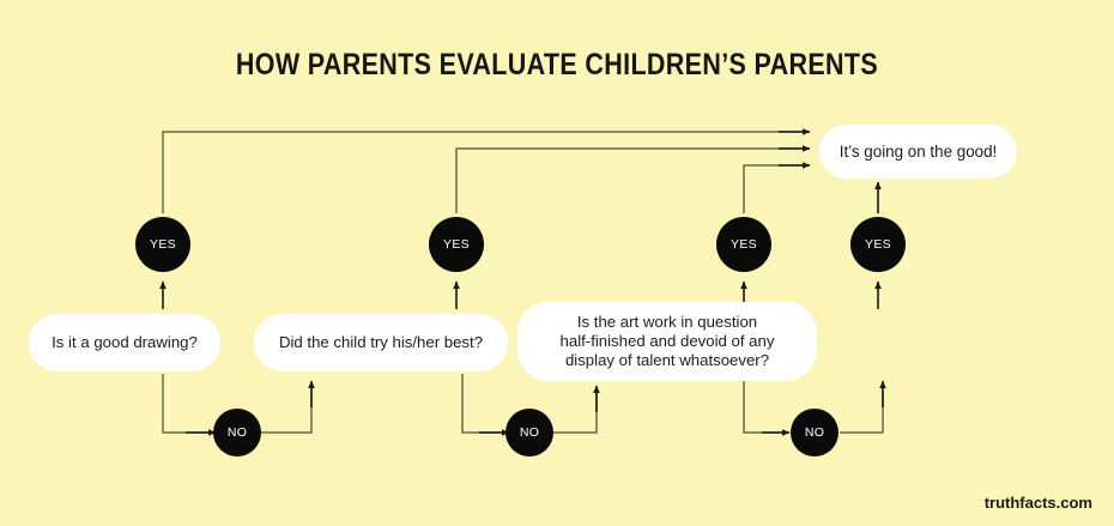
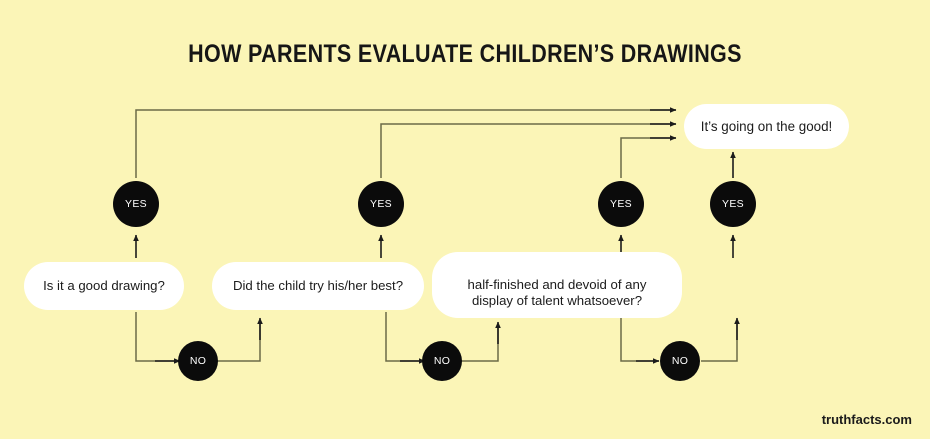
- HOW PARENTS EVALUATE CHILDREN’S PARENTS
+ HOW PARENTS EVALUATE CHILDREN’S DRAWINGS
  Is it a good drawing?
  Did the child try his/her best?
- Is the art work in question
  half-finished and devoid of any
  display of talent whatsoever?
  It’s going on the good!
  YES
  YES
  YES
  YES
  NO
  NO
  NO
  truthfacts.com
